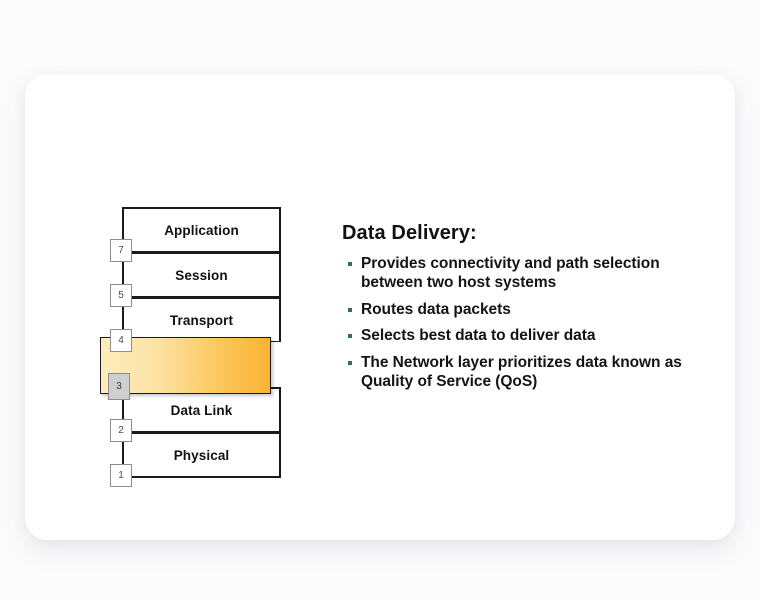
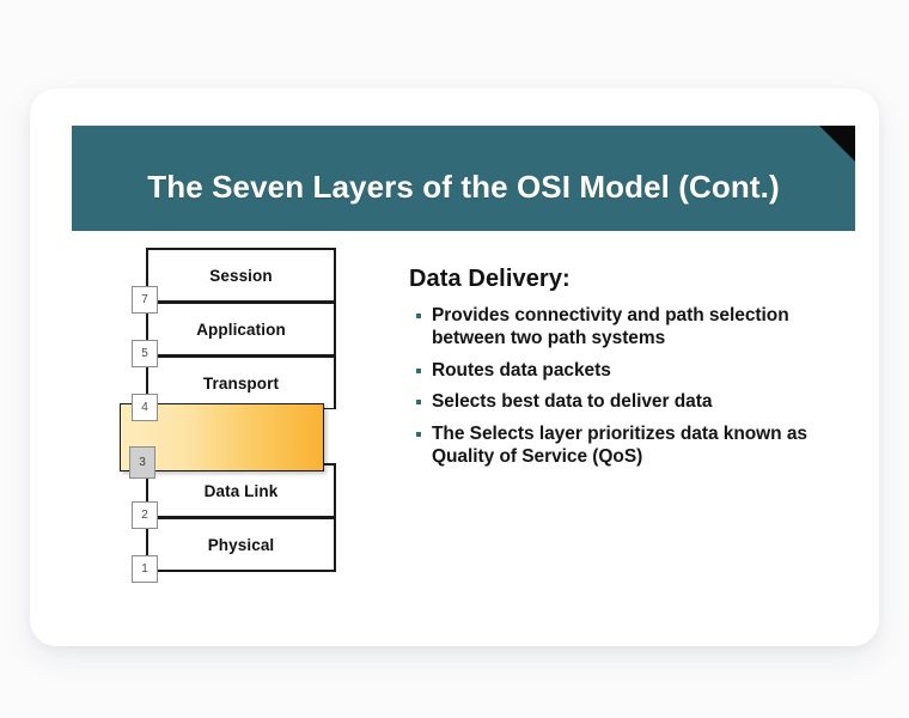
+ The Seven Layers of the OSI Model (Cont.)
- Application
+ Session
  7
- Session
+ Application
  5
  Transport
  4
  3
  Data Link
  2
  Physical
  1
  Data Delivery:
- Provides connectivity and path selection between two host systems
+ Provides connectivity and path selection between two path systems
  Routes data packets
  Selects best data to deliver data
- The Network layer prioritizes data known as Quality of Service (QoS)
+ The Selects layer prioritizes data known as Quality of Service (QoS)
